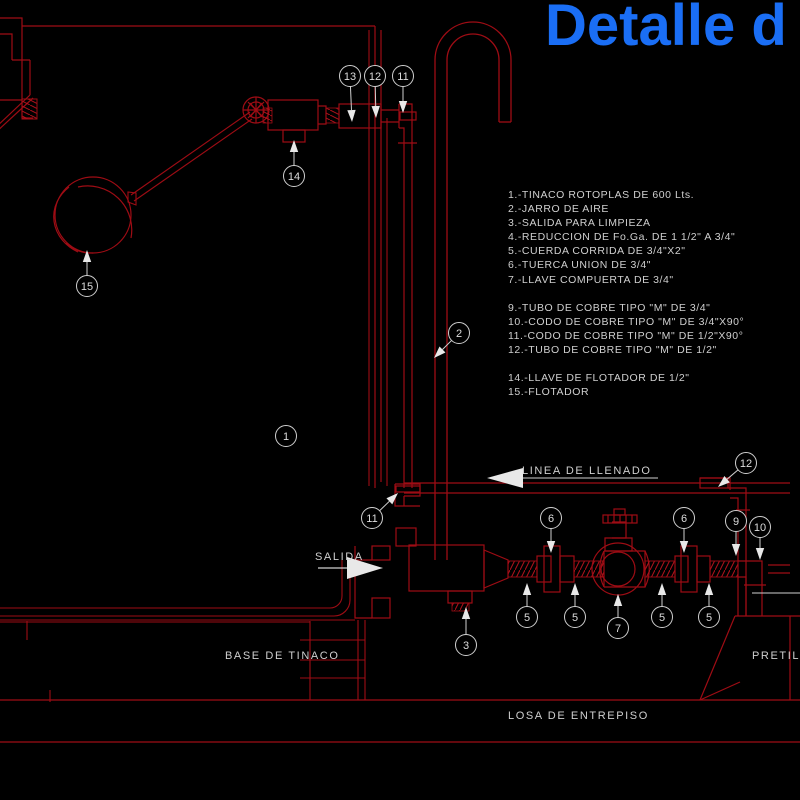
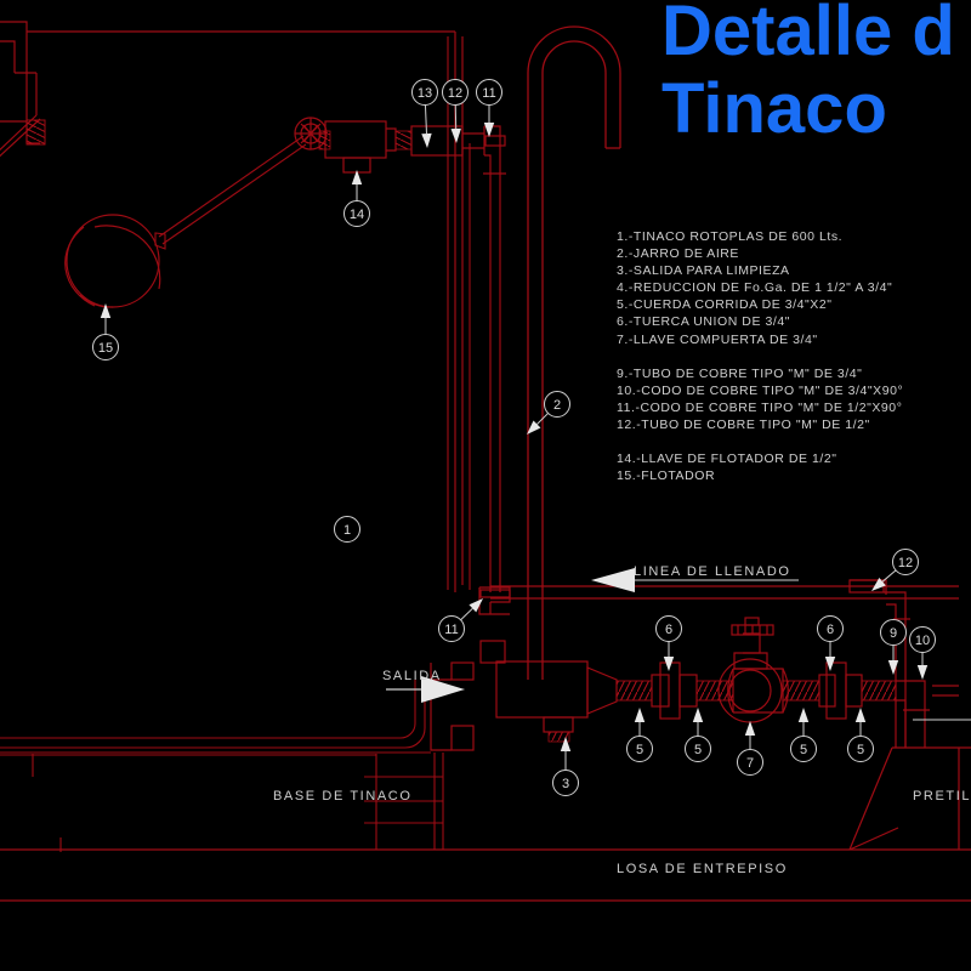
  13
  12
  11
  14
  15
  2
  1
  11
  12
  6
  6
  9
  10
  3
  5
  5
  7
  5
  5
  Detalle d
+ Tinaco
  1.-TINACO ROTOPLAS DE 600 Lts.
  2.-JARRO DE AIRE
  3.-SALIDA PARA LIMPIEZA
  4.-REDUCCION DE Fo.Ga. DE 1 1/2" A 3/4"
  5.-CUERDA CORRIDA DE 3/4"X2"
  6.-TUERCA UNION DE 3/4"
  7.-LLAVE COMPUERTA DE 3/4"
  9.-TUBO DE COBRE TIPO "M" DE 3/4"
  10.-CODO DE COBRE TIPO "M" DE 3/4"X90°
  11.-CODO DE COBRE TIPO "M" DE 1/2"X90°
  12.-TUBO DE COBRE TIPO "M" DE 1/2"
  14.-LLAVE DE FLOTADOR DE 1/2"
  15.-FLOTADOR
  SALIDA
  LINEA DE LLENADO
  BASE DE TINACO
  LOSA DE ENTREPISO
  PRETIL
